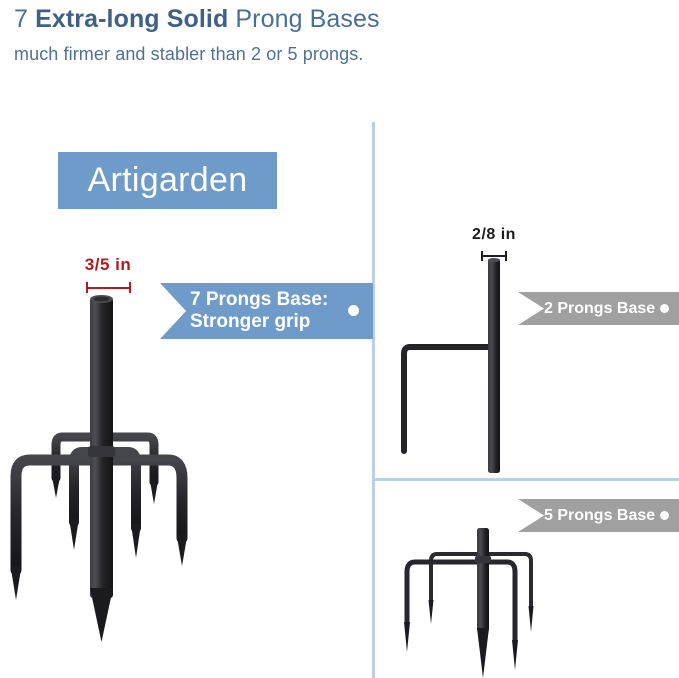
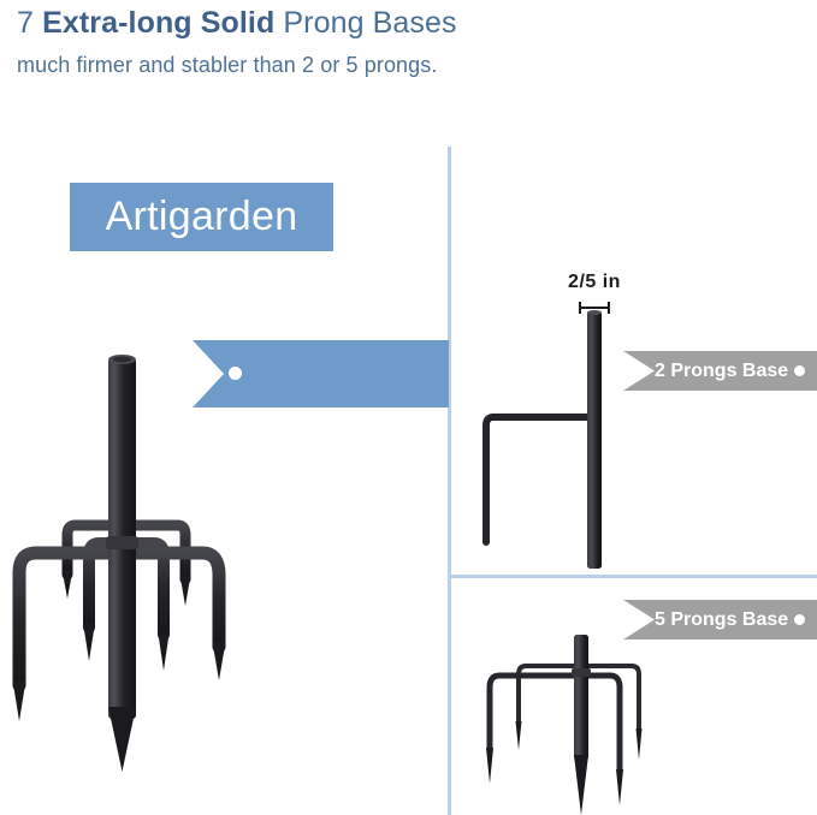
  7 Extra-long Solid Prong Bases
  much firmer and stabler than 2 or 5 prongs.
  Artigarden
- 3/5 in
- 2/8 in
+ 2/5 in
- 7 Prongs Base:
- Stronger grip
  2 Prongs Base
  5 Prongs Base
